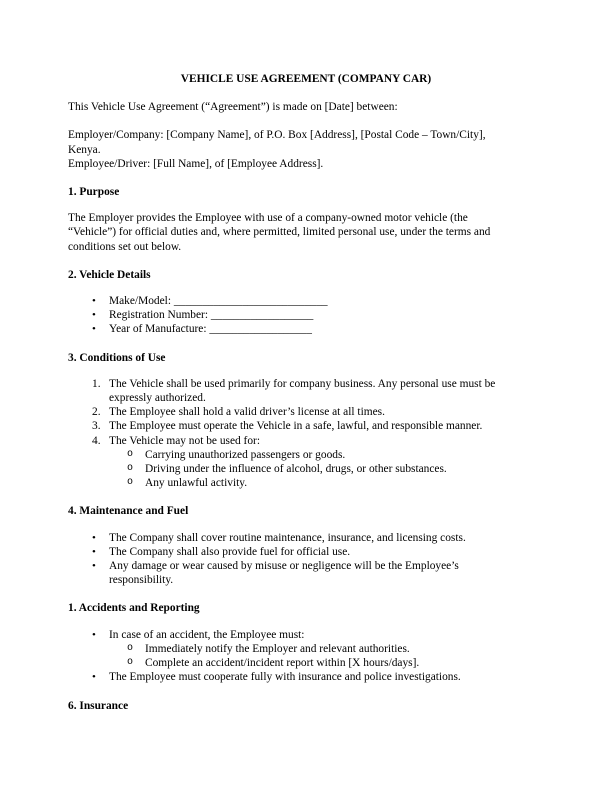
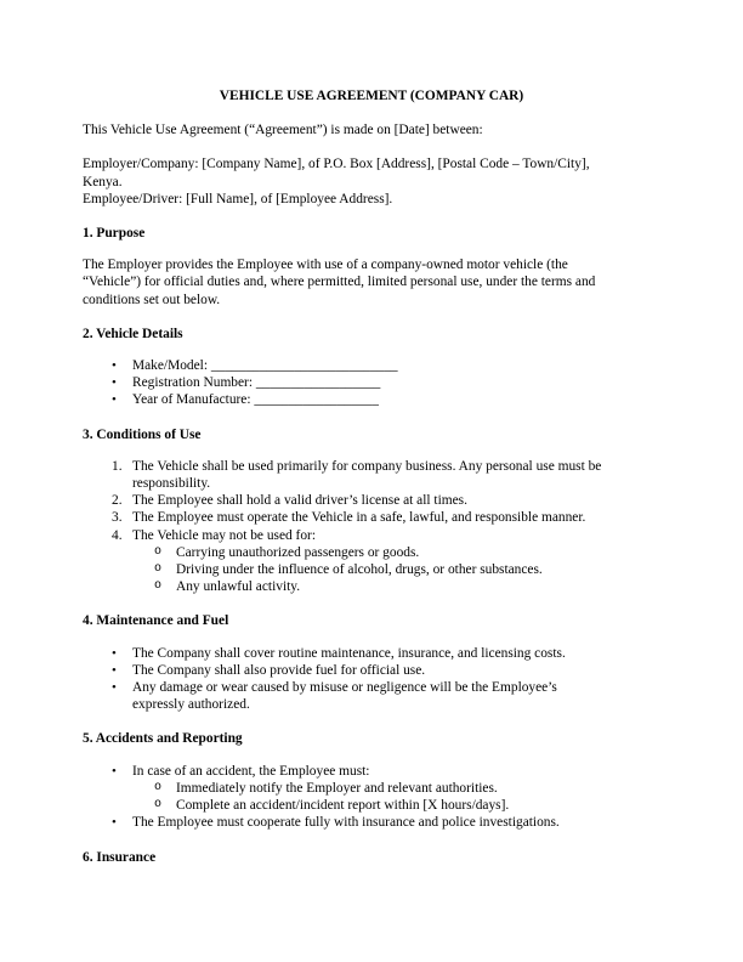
  VEHICLE USE AGREEMENT (COMPANY CAR)
  This Vehicle Use Agreement (“Agreement”) is made on [Date] between:
  Employer/Company: [Company Name], of P.O. Box [Address], [Postal Code – Town/City],
  Kenya.
  Employee/Driver: [Full Name], of [Employee Address].
  1. Purpose
  The Employer provides the Employee with use of a company-owned motor vehicle (the
  “Vehicle”) for official duties and, where permitted, limited personal use, under the terms and
  conditions set out below.
  2. Vehicle Details
  •
  Make/Model: ___________________________
  •
  Registration Number: __________________
  •
  Year of Manufacture: __________________
  3. Conditions of Use
  1.
  The Vehicle shall be used primarily for company business. Any personal use must be
- expressly authorized.
+ responsibility.
  2.
  The Employee shall hold a valid driver’s license at all times.
  3.
  The Employee must operate the Vehicle in a safe, lawful, and responsible manner.
  4.
  The Vehicle may not be used for:
  o
  Carrying unauthorized passengers or goods.
  o
  Driving under the influence of alcohol, drugs, or other substances.
  o
  Any unlawful activity.
  4. Maintenance and Fuel
  •
  The Company shall cover routine maintenance, insurance, and licensing costs.
  •
  The Company shall also provide fuel for official use.
  •
  Any damage or wear caused by misuse or negligence will be the Employee’s
- responsibility.
+ expressly authorized.
- 1. Accidents and Reporting
+ 5. Accidents and Reporting
  •
  In case of an accident, the Employee must:
  o
  Immediately notify the Employer and relevant authorities.
  o
  Complete an accident/incident report within [X hours/days].
  •
  The Employee must cooperate fully with insurance and police investigations.
  6. Insurance
